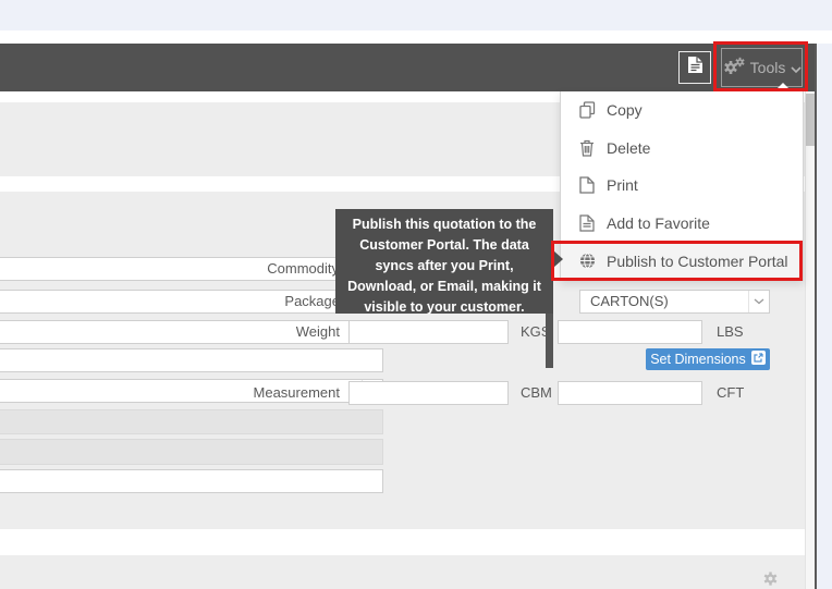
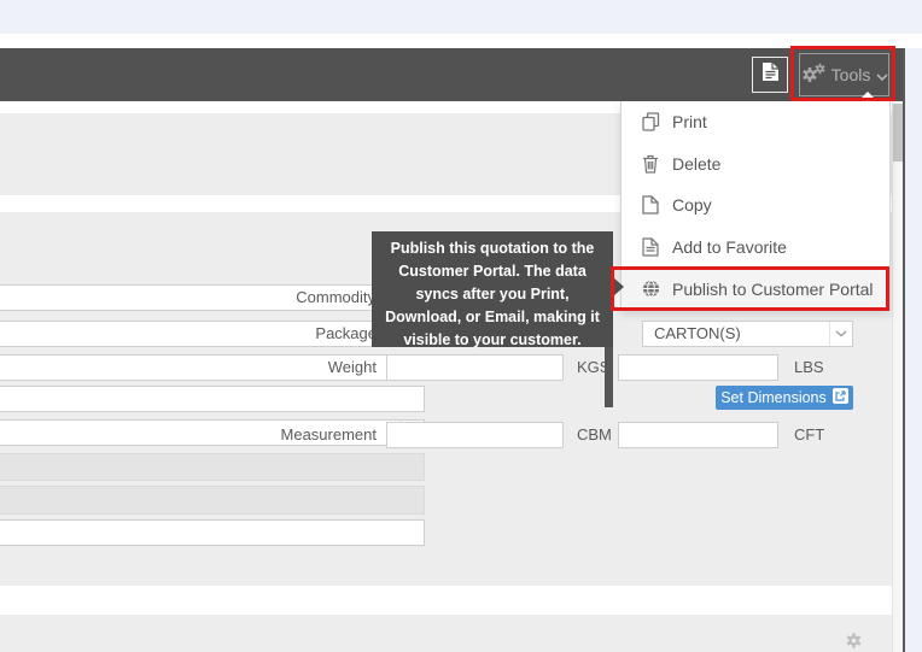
  Tools
  Commodit
  Packag
  CARTON(S)
  Weight
  LBS
  Set Dimensions
  Measurement
  CBM
  CFT
  Publish this quotation to the Customer Portal. The data syncs after you Print, Download, or Email, making it visible to your customer.
- Copy
+ Print
  Delete
- Print
+ Copy
  Add to Favorite
  Publish to Customer Portal
